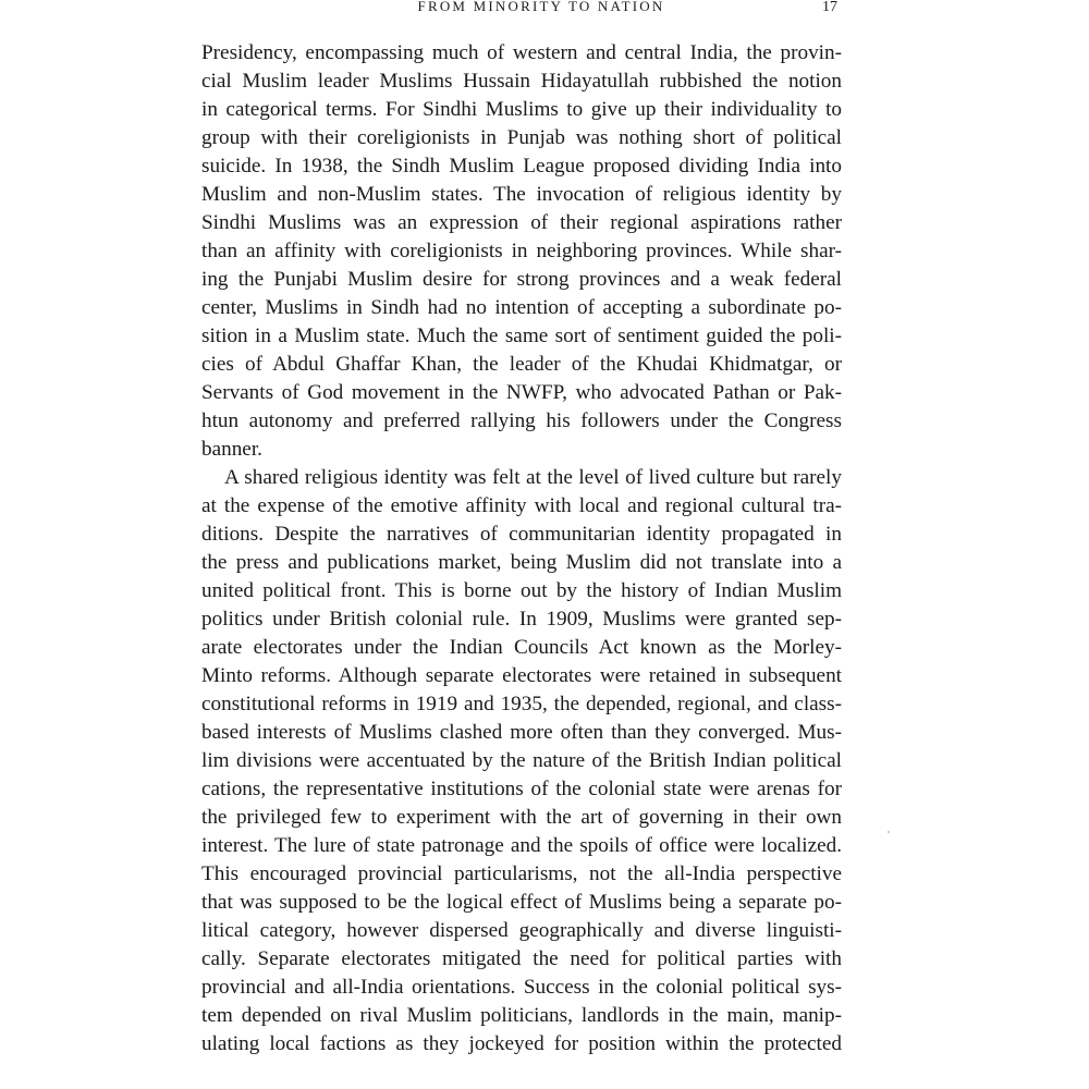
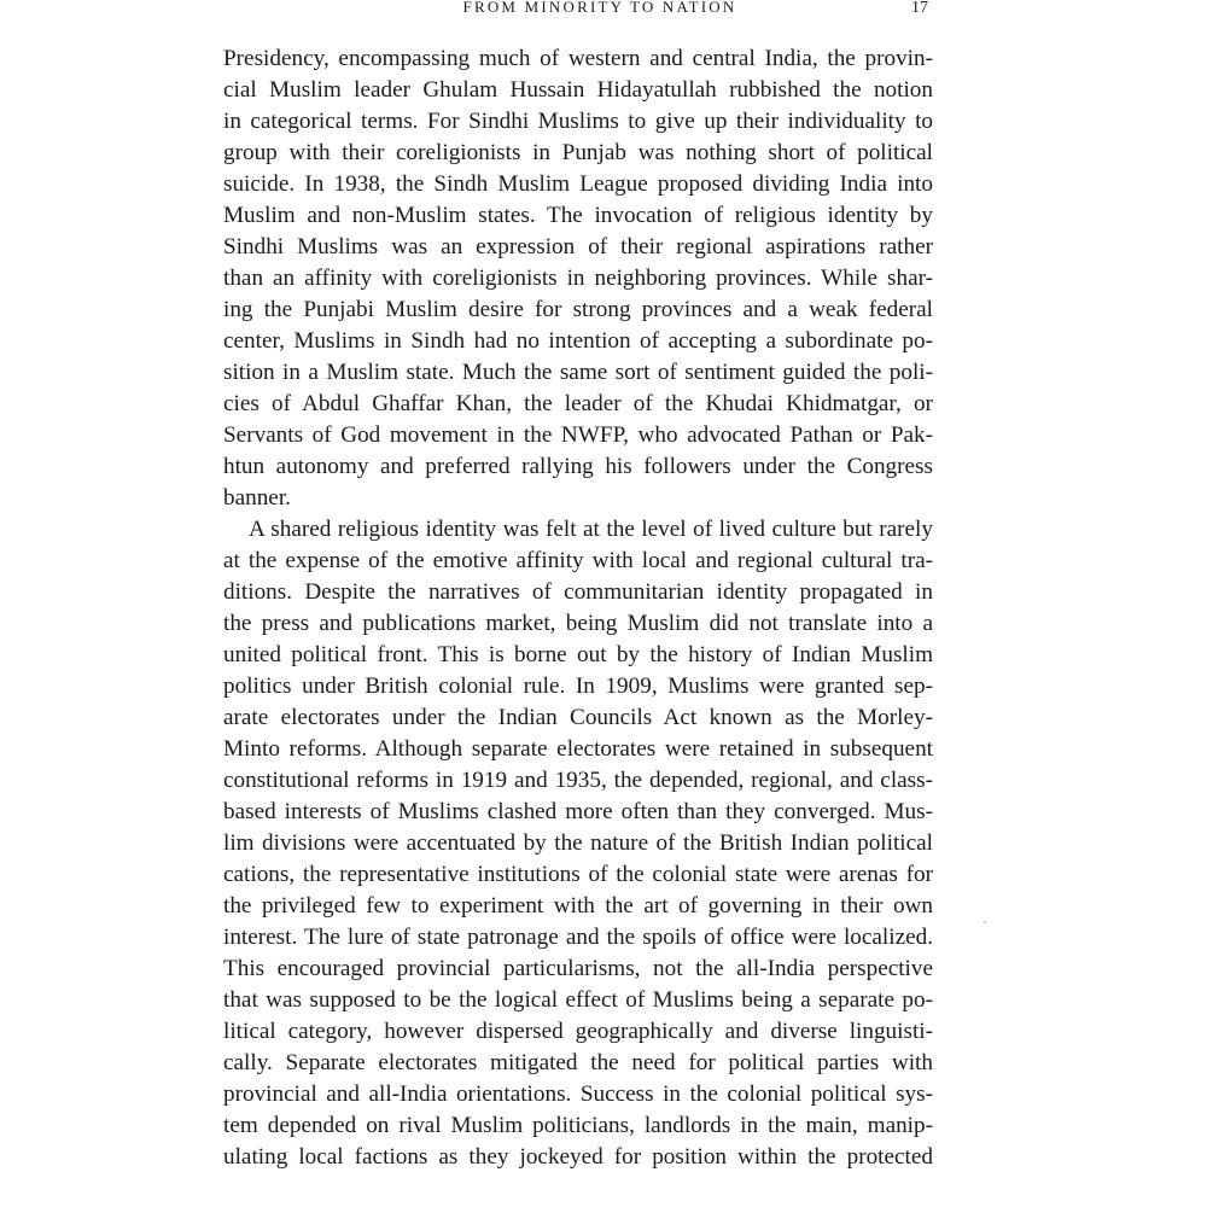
  FROM MINORITY TO NATION
  17
  Presidency, encompassing much of western and central India, the provin-
- cial Muslim leader Muslims Hussain Hidayatullah rubbished the notion
+ cial Muslim leader Ghulam Hussain Hidayatullah rubbished the notion
  in categorical terms. For Sindhi Muslims to give up their individuality to
  group with their coreligionists in Punjab was nothing short of political
  suicide. In 1938, the Sindh Muslim League proposed dividing India into
  Muslim and non-Muslim states. The invocation of religious identity by
  Sindhi Muslims was an expression of their regional aspirations rather
  than an affinity with coreligionists in neighboring provinces. While shar-
  ing the Punjabi Muslim desire for strong provinces and a weak federal
  center, Muslims in Sindh had no intention of accepting a subordinate po-
  sition in a Muslim state. Much the same sort of sentiment guided the poli-
  cies of Abdul Ghaffar Khan, the leader of the Khudai Khidmatgar, or
  Servants of God movement in the NWFP, who advocated Pathan or Pak-
  htun autonomy and preferred rallying his followers under the Congress
  banner.
  A shared religious identity was felt at the level of lived culture but rarely
  at the expense of the emotive affinity with local and regional cultural tra-
  ditions. Despite the narratives of communitarian identity propagated in
  the press and publications market, being Muslim did not translate into a
  united political front. This is borne out by the history of Indian Muslim
  politics under British colonial rule. In 1909, Muslims were granted sep-
  arate electorates under the Indian Councils Act known as the Morley-
  Minto reforms. Although separate electorates were retained in subsequent
  constitutional reforms in 1919 and 1935, the depended, regional, and class-
  based interests of Muslims clashed more often than they converged. Mus-
  lim divisions were accentuated by the nature of the British Indian political
  cations, the representative institutions of the colonial state were arenas for
  the privileged few to experiment with the art of governing in their own
  interest. The lure of state patronage and the spoils of office were localized.
  This encouraged provincial particularisms, not the all-India perspective
  that was supposed to be the logical effect of Muslims being a separate po-
  litical category, however dispersed geographically and diverse linguisti-
  cally. Separate electorates mitigated the need for political parties with
  provincial and all-India orientations. Success in the colonial political sys-
  tem depended on rival Muslim politicians, landlords in the main, manip-
  ulating local factions as they jockeyed for position within the protected
